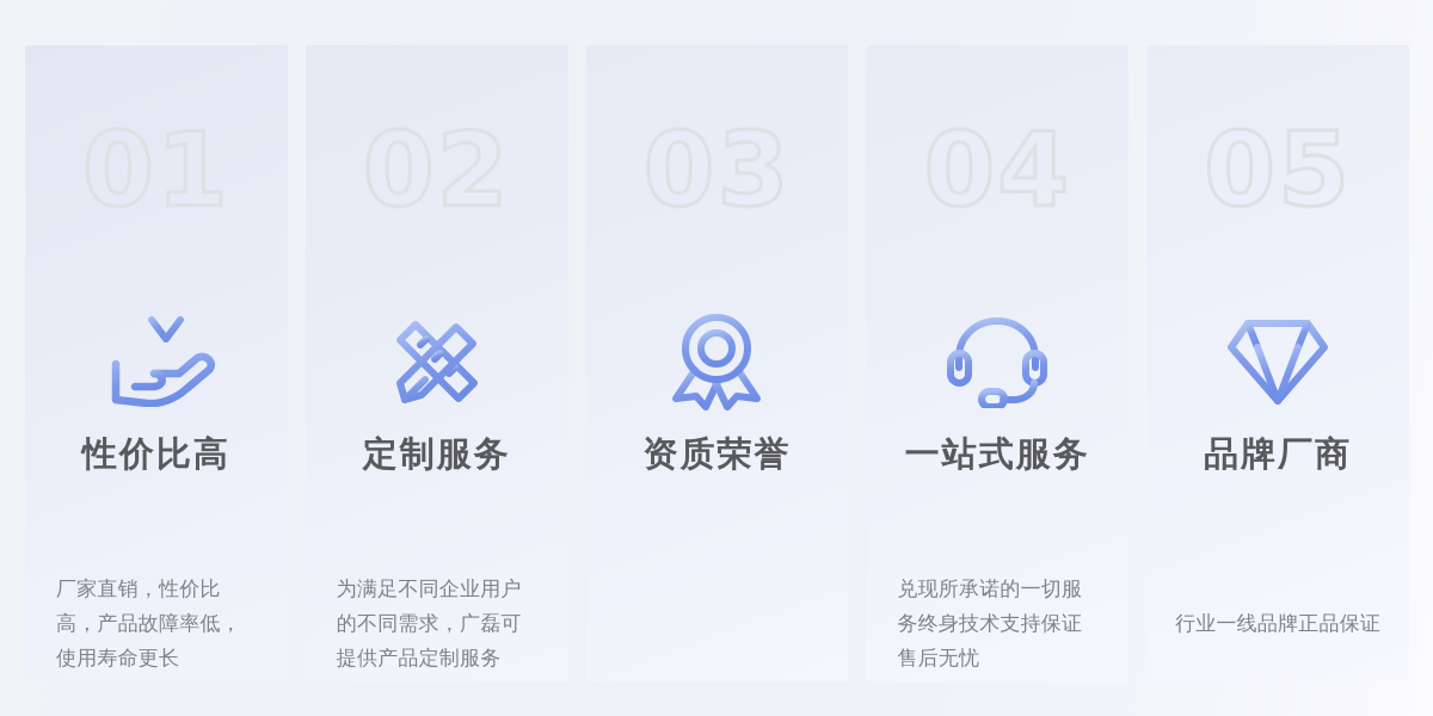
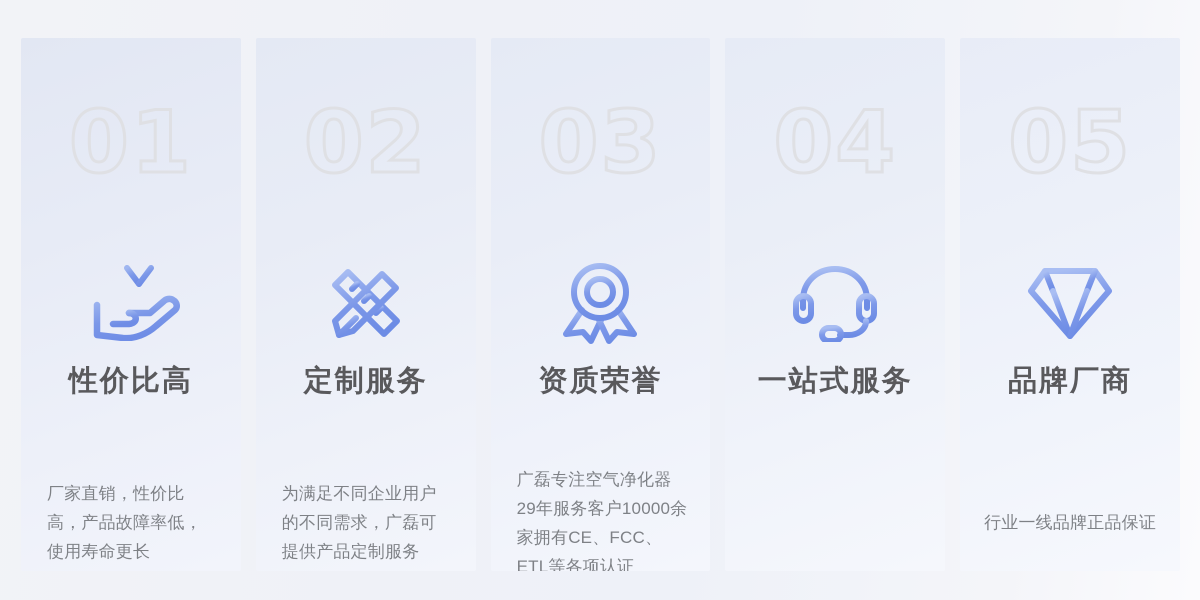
  性价比高
  厂家直销，性价比高，产品故障率低，使用寿命更长
  定制服务
  为满足不同企业用户的不同需求，广磊可提供产品定制服务
  资质荣誉
+ 广磊专注空气净化器29年服务客户10000余家拥有CE、FCC、ETL等各项认证
  一站式服务
- 兑现所承诺的一切服务终身技术支持保证售后无忧
  品牌厂商
  行业一线品牌正品保证
